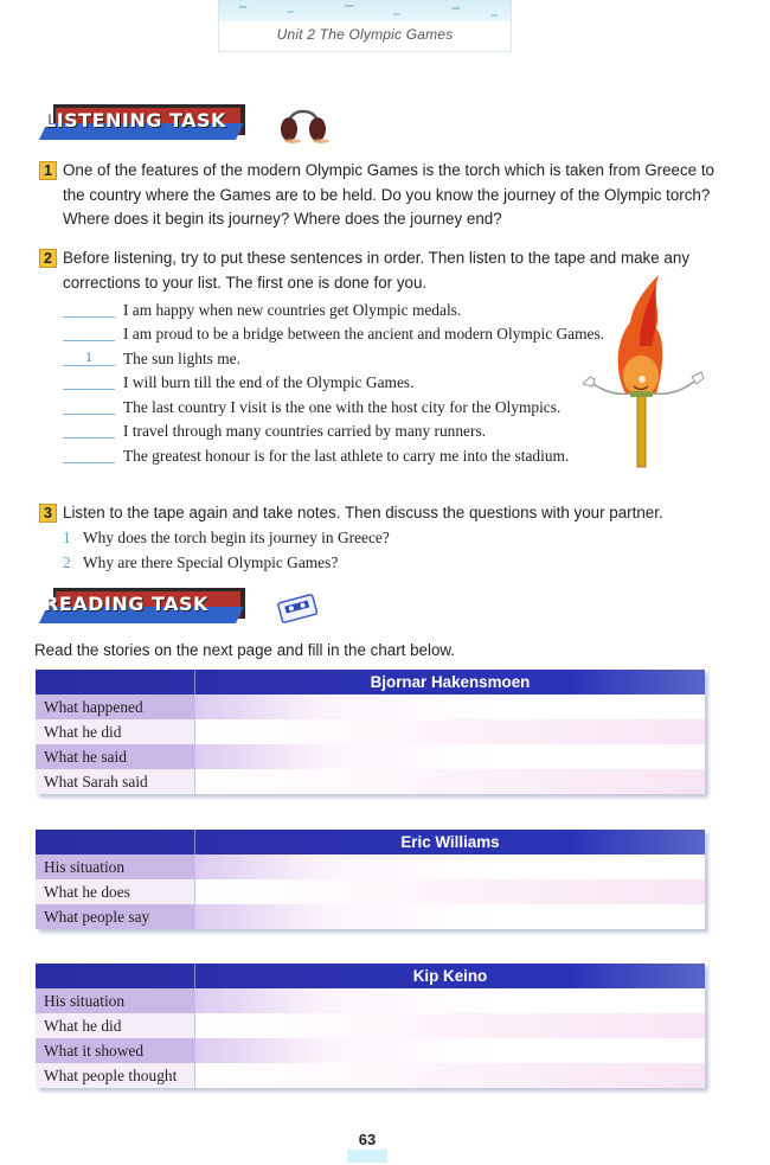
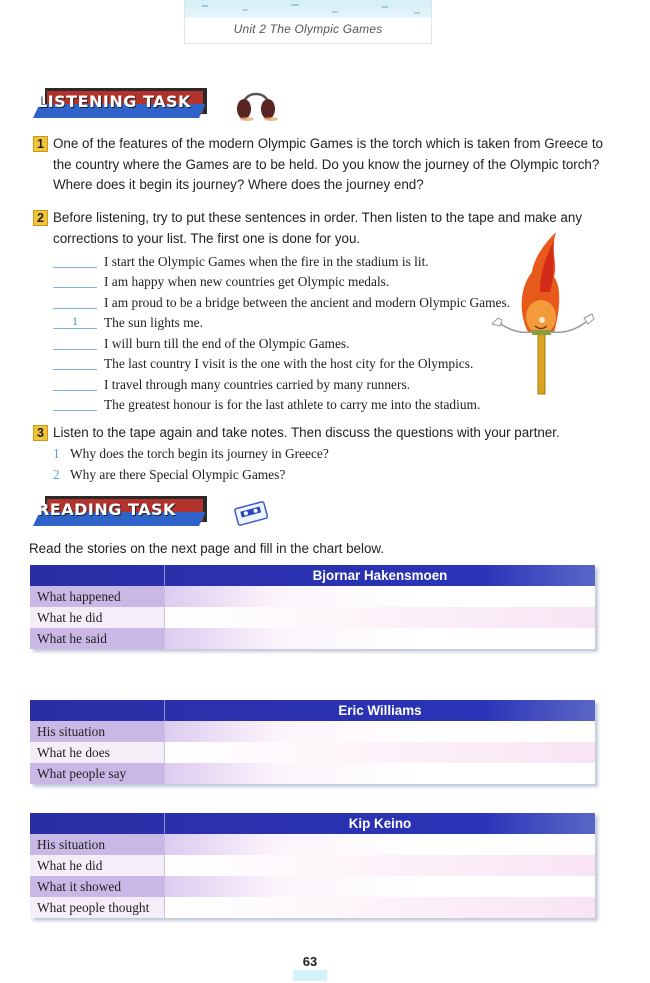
  Unit 2 The Olympic Games
  LISTENING TASK
  1
  One of the features of the modern Olympic Games is the torch which is taken from Greece to the country where the Games are to be held. Do you know the journey of the Olympic torch? Where does it begin its journey? Where does the journey end?
  2
  Before listening, try to put these sentences in order. Then listen to the tape and make any corrections to your list. The first one is done for you.
+ I start the Olympic Games when the fire in the stadium is lit.
  I am happy when new countries get Olympic medals.
  I am proud to be a bridge between the ancient and modern Olympic Games.
  1
  The sun lights me.
  I will burn till the end of the Olympic Games.
  The last country I visit is the one with the host city for the Olympics.
  I travel through many countries carried by many runners.
  The greatest honour is for the last athlete to carry me into the stadium.
  3
  Listen to the tape again and take notes. Then discuss the questions with your partner.
  1
  Why does the torch begin its journey in Greece?
  2
  Why are there Special Olympic Games?
  READING TASK
  Read the stories on the next page and fill in the chart below.
  Bjornar Hakensmoen
  What happened
  What he did
  What he said
- What Sarah said
  Eric Williams
  His situation
  What he does
  What people say
  Kip Keino
  His situation
  What he did
  What it showed
  What people thought
  63
